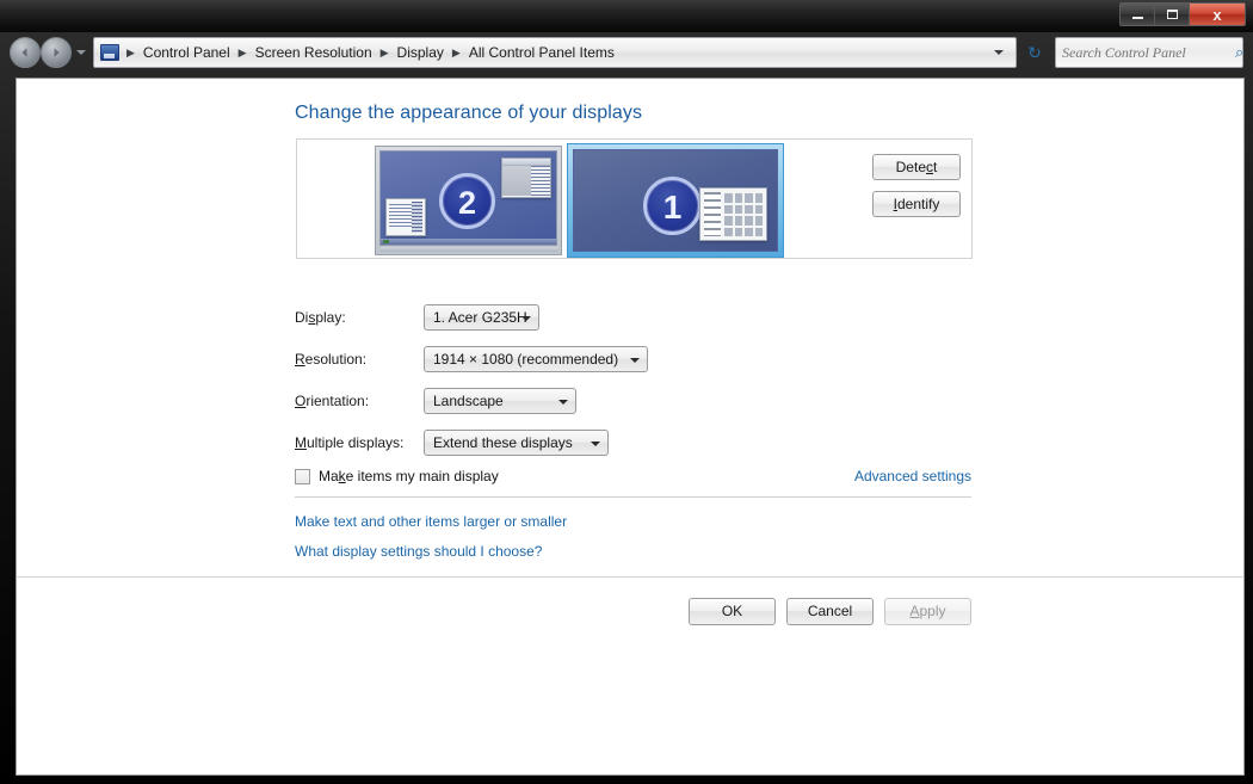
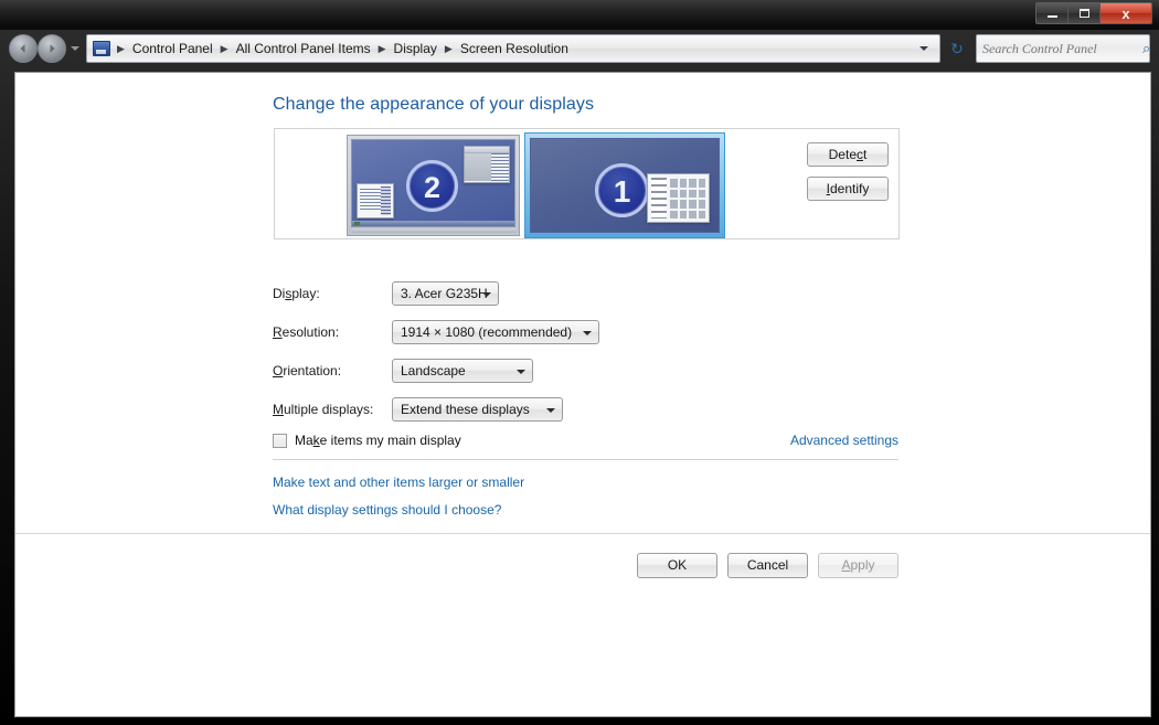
  x
  ▶
  Control Panel
  ▶
- Screen Resolution
+ All Control Panel Items
  ▶
  Display
  ▶
- All Control Panel Items
+ Screen Resolution
  ↻
  Search Control Panel
  ⌕
  Change the appearance of your displays
  2
  1
  Detect
  Identify
  Display:
- 1. Acer G235H
+ 3. Acer G235H
  Resolution:
  1914 × 1080 (recommended)
  Orientation:
  Landscape
  Multiple displays:
  Extend these displays
  Make items my main display
  Advanced settings
  Make text and other items larger or smaller
  What display settings should I choose?
  OK
  Cancel
  Apply
